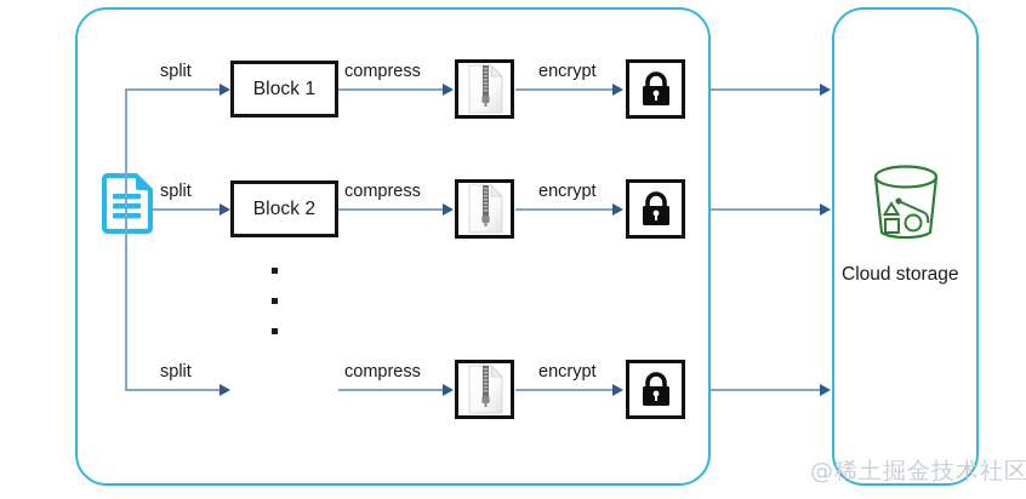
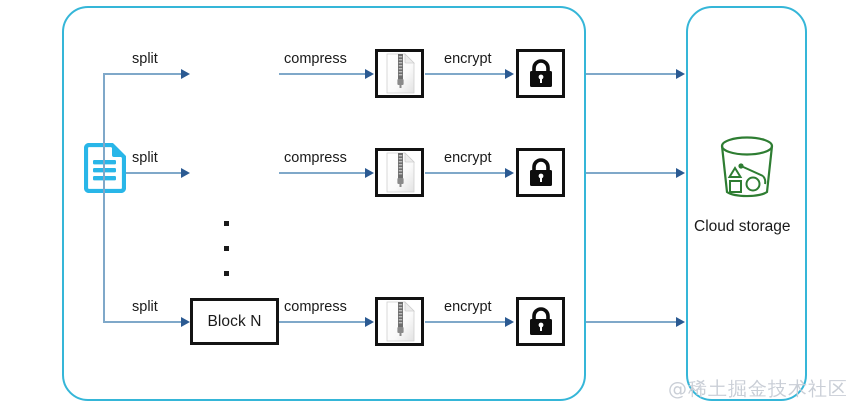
  split
  split
  split
- Block 1
  compress
  encrypt
- Block 2
  compress
  encrypt
+ Block N
  compress
  encrypt
  Cloud storage
  @稀土掘金技术社区
